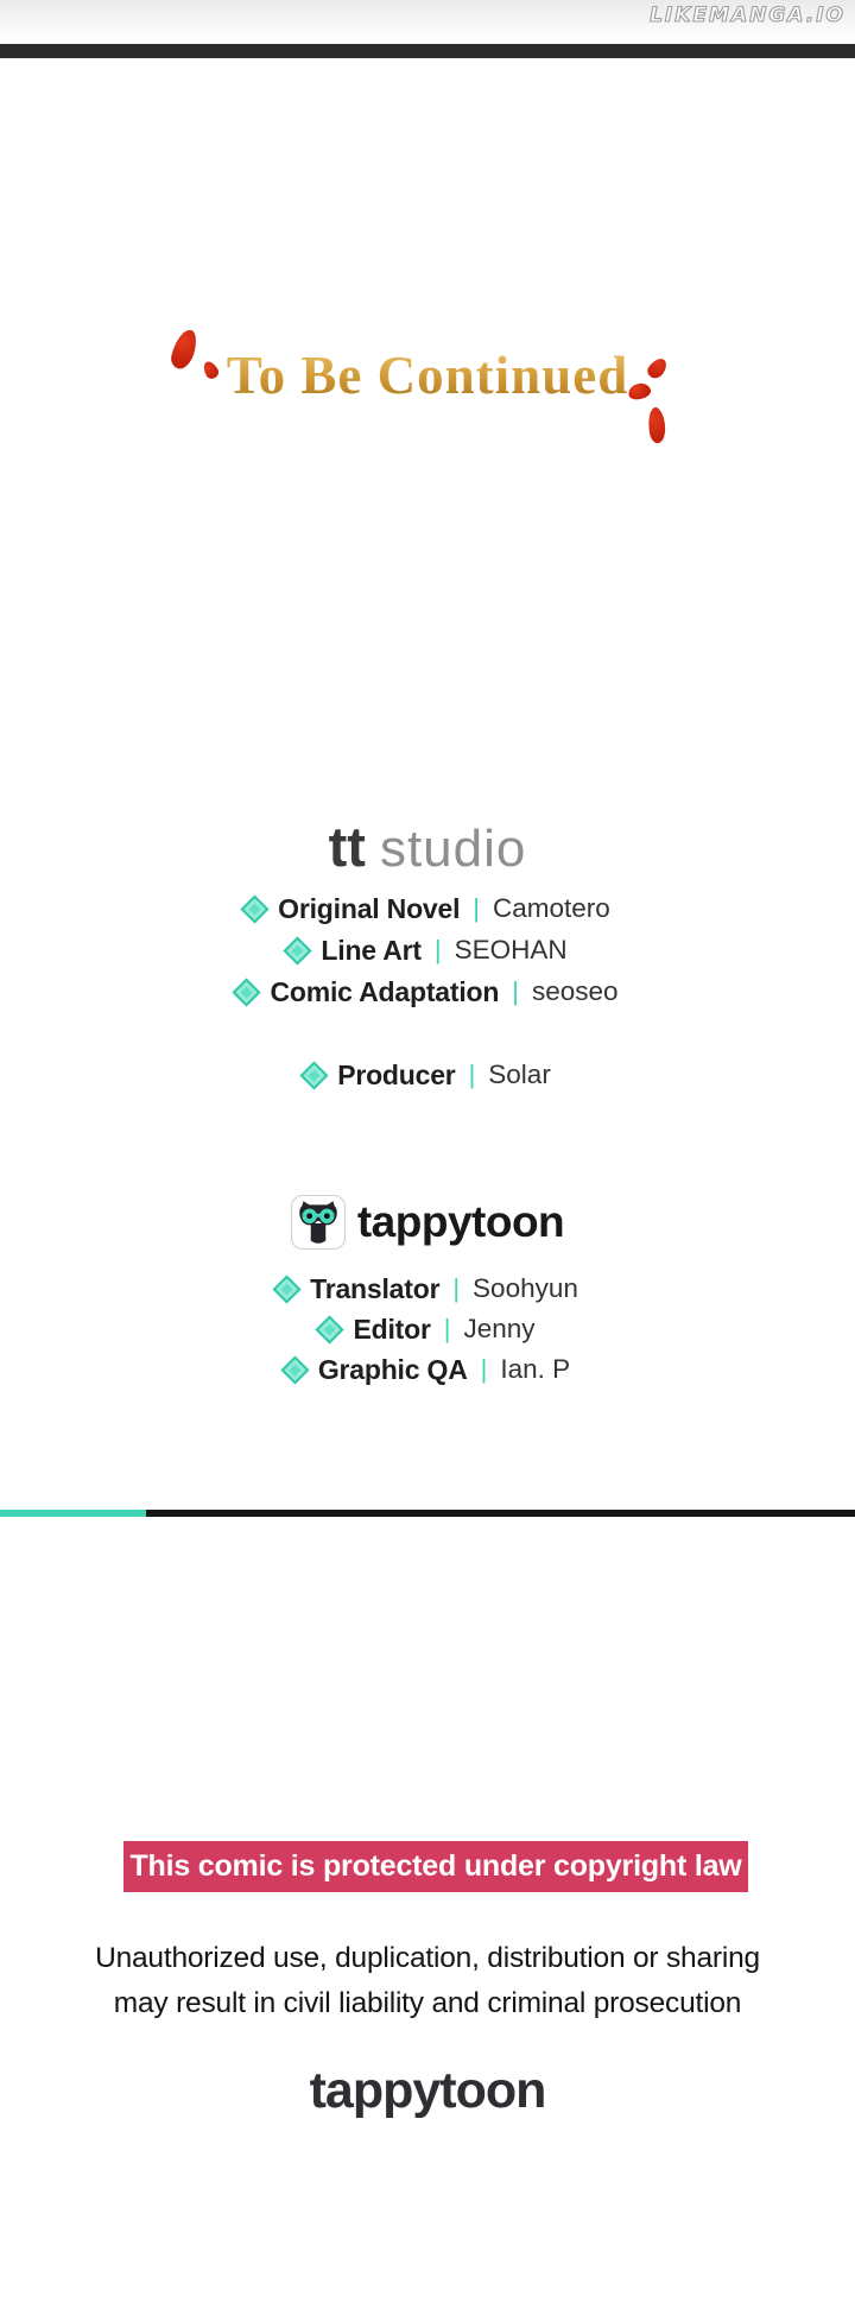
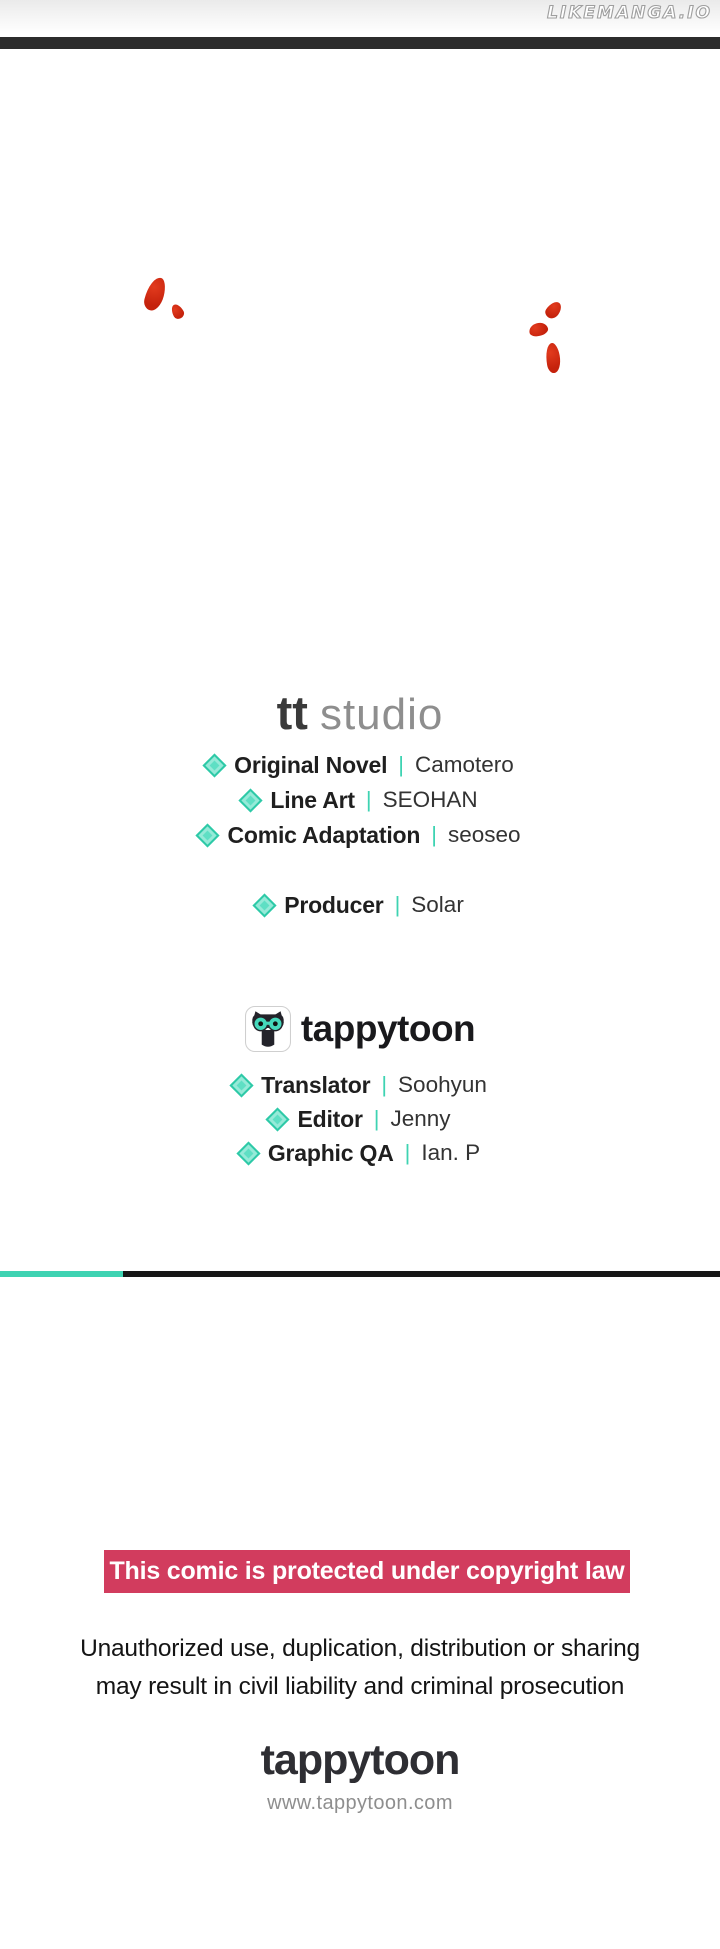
  LIKEMANGA.IO
- To Be Continued
  tt studio
  Original Novel
  |
  Camotero
  Line Art
  |
  SEOHAN
  Comic Adaptation
  |
  seoseo
  Producer
  |
  Solar
  tappytoon
  Translator
  |
  Soohyun
  Editor
  |
  Jenny
  Graphic QA
  |
  Ian. P
  This comic is protected under copyright law
  Unauthorized use, duplication, distribution or sharing
  may result in civil liability and criminal prosecution
  tappytoon
+ www.tappytoon.com
